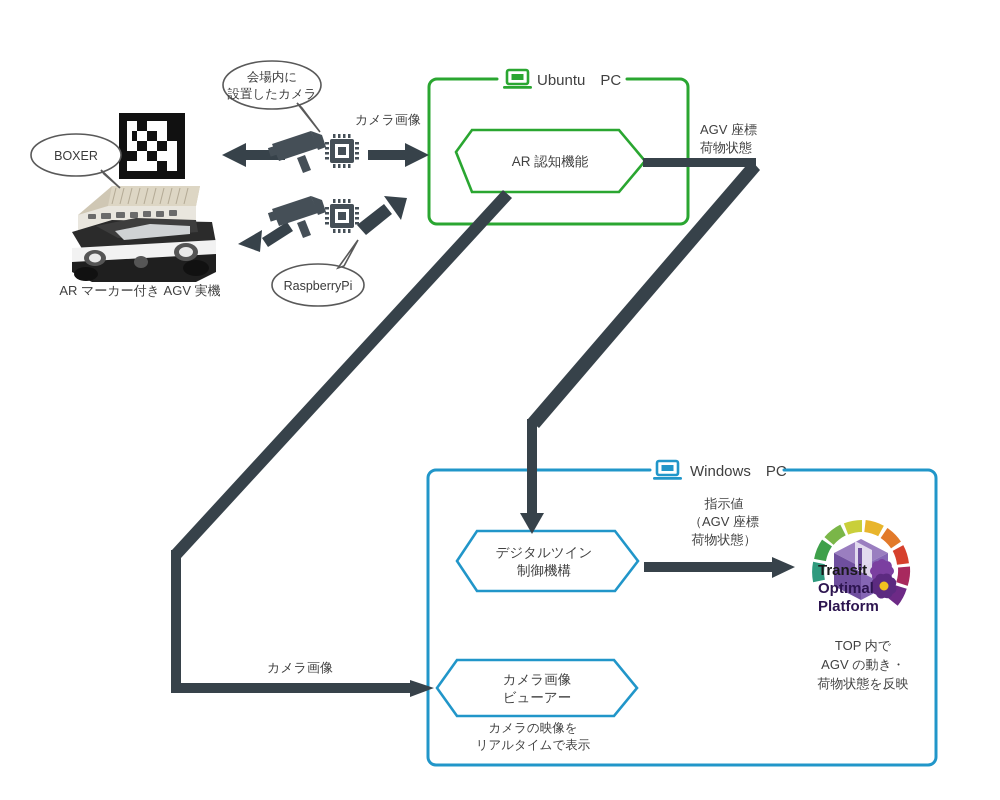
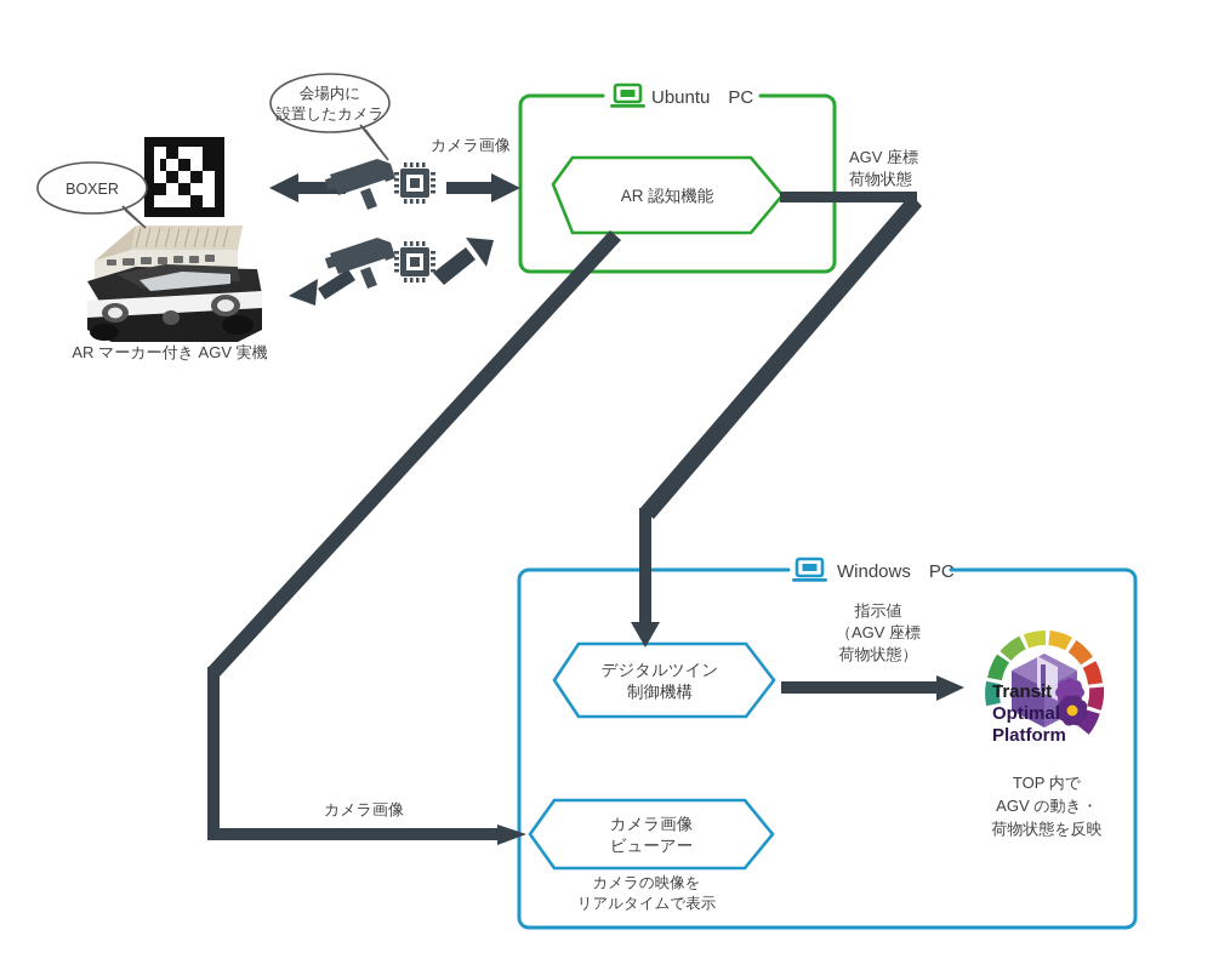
  Ubuntu PC
  AR 認知機能
  Windows PC
  デジタルツイン
  制御機構
  カメラ画像
  ビューアー
  カメラの映像を
  リアルタイムで表示
  カメラ画像
  AGV 座標
  荷物状態
  指示値
  （AGV 座標
  荷物状態）
  カメラ画像
  AR マーカー付き AGV 実機
  BOXER
  会場内に
  設置したカメラ
- RaspberryPi
  Transit
  Optimal
  Platform
  TOP 内で
  AGV の動き・
  荷物状態を反映
